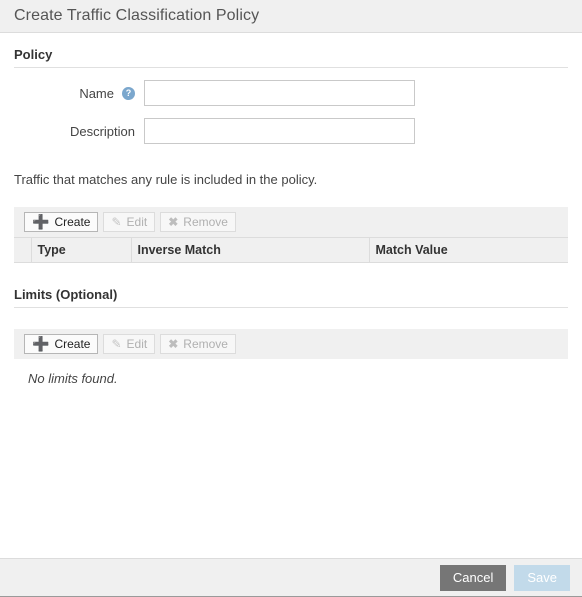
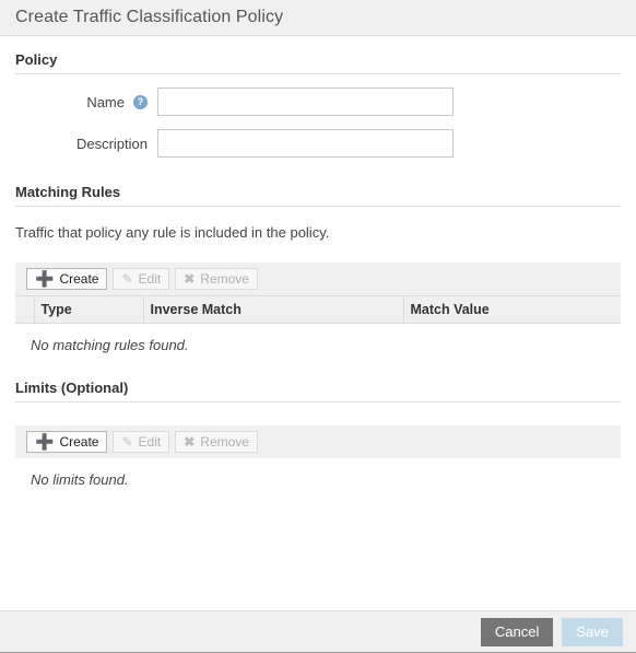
  Create Traffic Classification Policy
  Policy
  Name
  ?
  Description
+ Matching Rules
- Traffic that matches any rule is included in the policy.
+ Traffic that policy any rule is included in the policy.
  ➕
  Create
  ✎
  Edit
  ✖
  Remove
  	Type	Inverse Match	Match Value
+ No matching rules found.
  Limits (Optional)
  ➕
  Create
  ✎
  Edit
  ✖
  Remove
  No limits found.
  Cancel
  Save
